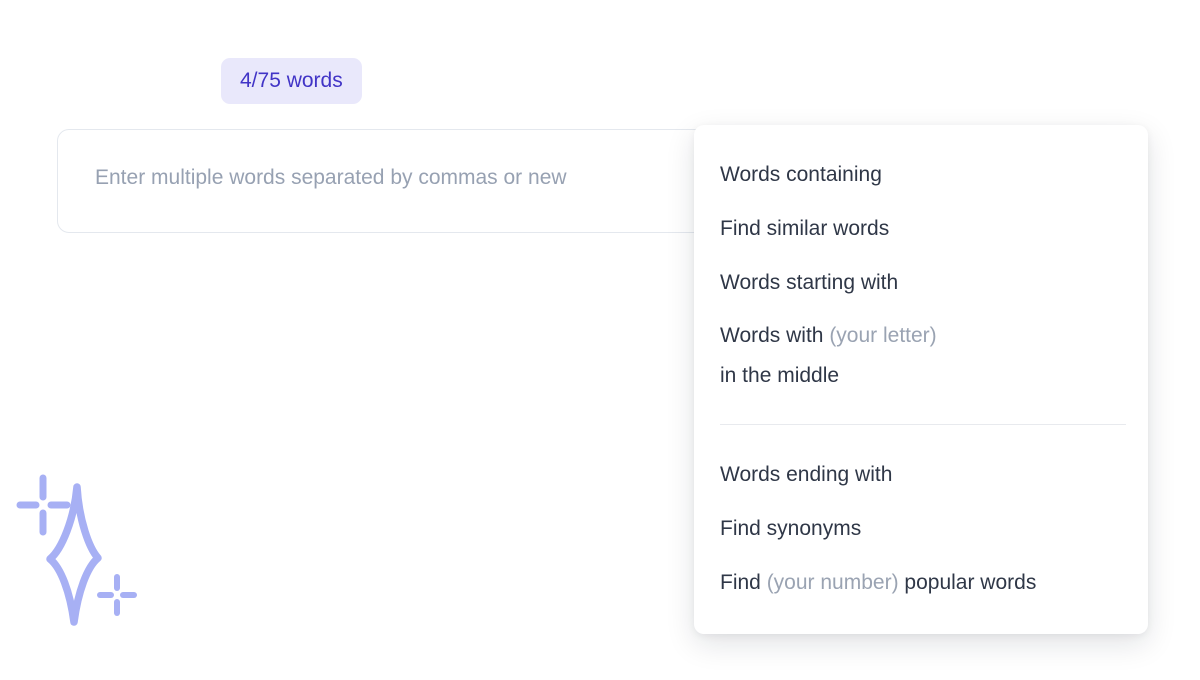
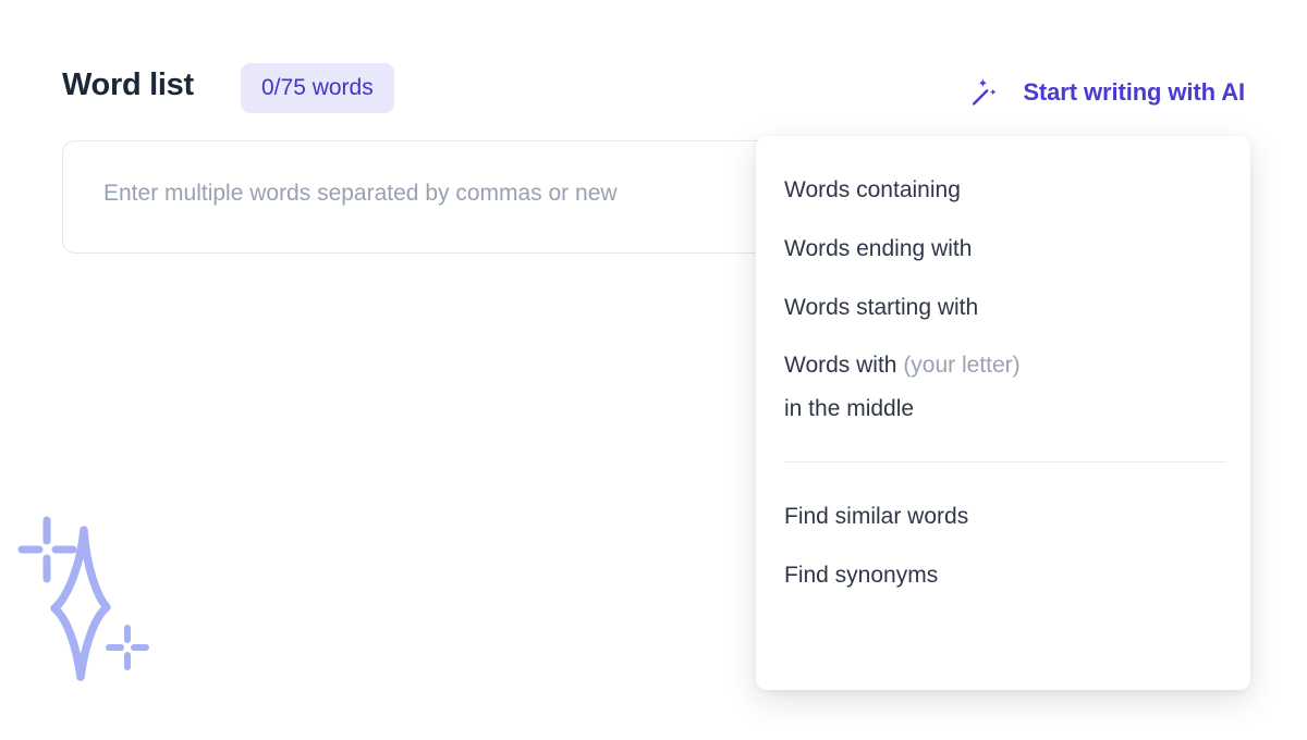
+ Word list
- 4/75 words
+ 0/75 words
+ Start writing with AI
  Enter multiple words separated by commas or new
  Words containing
- Find similar words
+ Words ending with
  Words starting with
  Words with (your letter)
  in the middle
- Words ending with
+ Find similar words
  Find synonyms
- Find (your number) popular words
